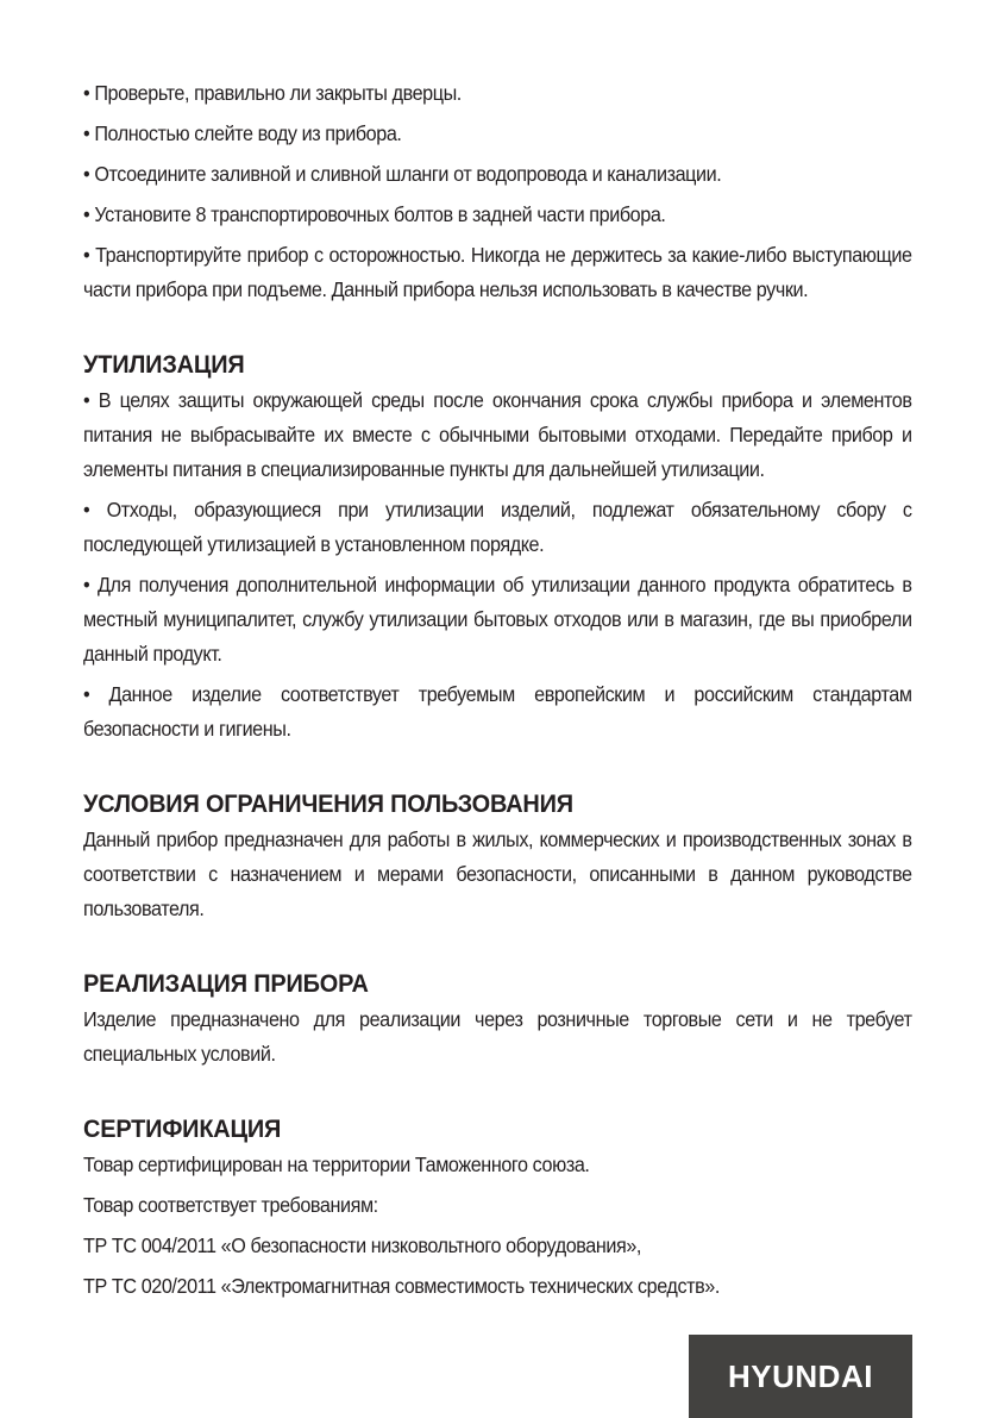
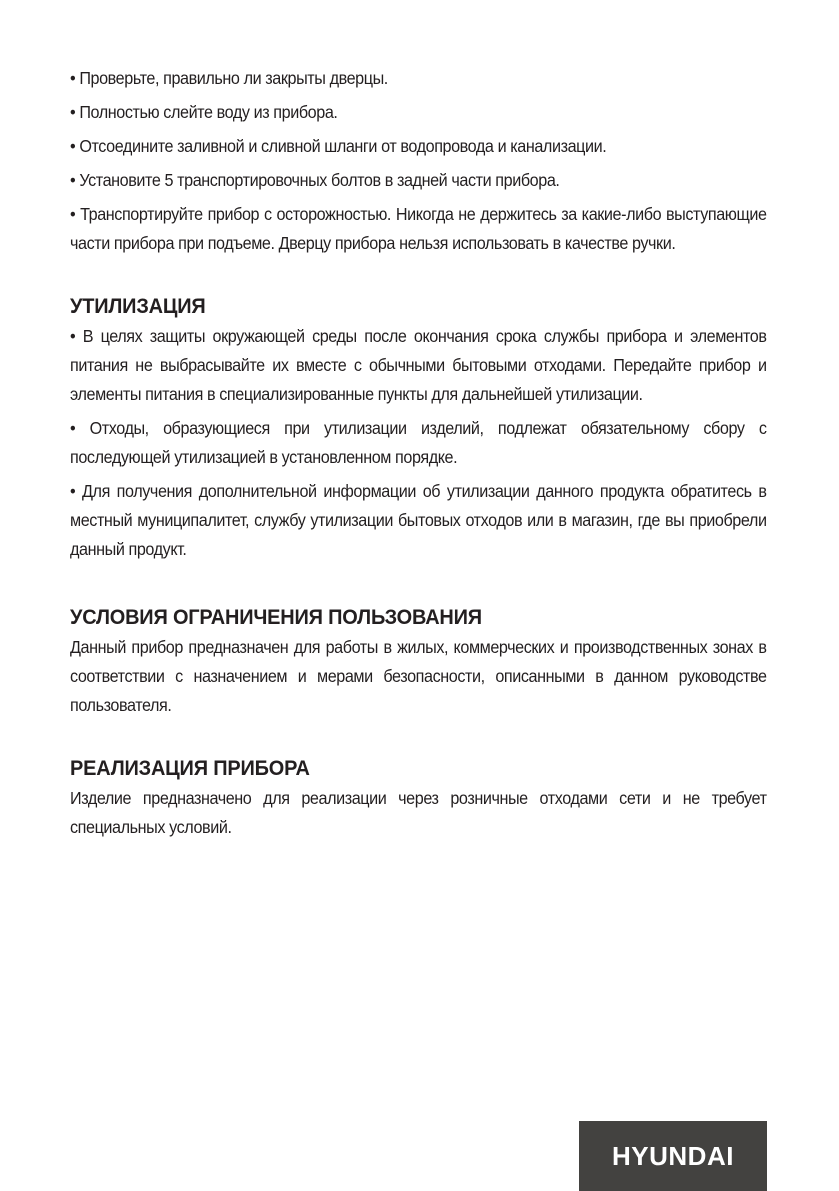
  • Проверьте, правильно ли закрыты дверцы.
  • Полностью слейте воду из прибора.
  • Отсоедините заливной и сливной шланги от водопровода и канализации.
- • Установите 8 транспортировочных болтов в задней части прибора.
+ • Установите 5 транспортировочных болтов в задней части прибора.
- • Транспортируйте прибор с осторожностью. Никогда не держитесь за какие-либо выступающие части прибора при подъеме. Данный прибора нельзя использовать в качестве ручки.
+ • Транспортируйте прибор с осторожностью. Никогда не держитесь за какие-либо выступающие части прибора при подъеме. Дверцу прибора нельзя использовать в качестве ручки.
  УТИЛИЗАЦИЯ
  • В целях защиты окружающей среды после окончания срока службы прибора и элементов питания не выбрасывайте их вместе с обычными бытовыми отходами. Передайте прибор и элементы питания в специализированные пункты для дальнейшей утилизации.
  • Отходы, образующиеся при утилизации изделий, подлежат обязательному сбору с последующей утилизацией в установленном порядке.
  • Для получения дополнительной информации об утилизации данного продукта обратитесь в местный муниципалитет, службу утилизации бытовых отходов или в магазин, где вы приобрели данный продукт.
- • Данное изделие соответствует требуемым европейским и российским стандартам безопасности и гигиены.
  УСЛОВИЯ ОГРАНИЧЕНИЯ ПОЛЬЗОВАНИЯ
  Данный прибор предназначен для работы в жилых, коммерческих и производственных зонах в соответствии с назначением и мерами безопасности, описанными в данном руководстве пользователя.
  РЕАЛИЗАЦИЯ ПРИБОРА
- Изделие предназначено для реализации через розничные торговые сети и не требует специальных условий.
+ Изделие предназначено для реализации через розничные отходами сети и не требует специальных условий.
- СЕРТИФИКАЦИЯ
- Товар сертифицирован на территории Таможенного союза.
- Товар соответствует требованиям:
- ТР ТС 004/2011 «О безопасности низковольтного оборудования»,
- ТР ТС 020/2011 «Электромагнитная совместимость технических средств».
  HYUNDAI
